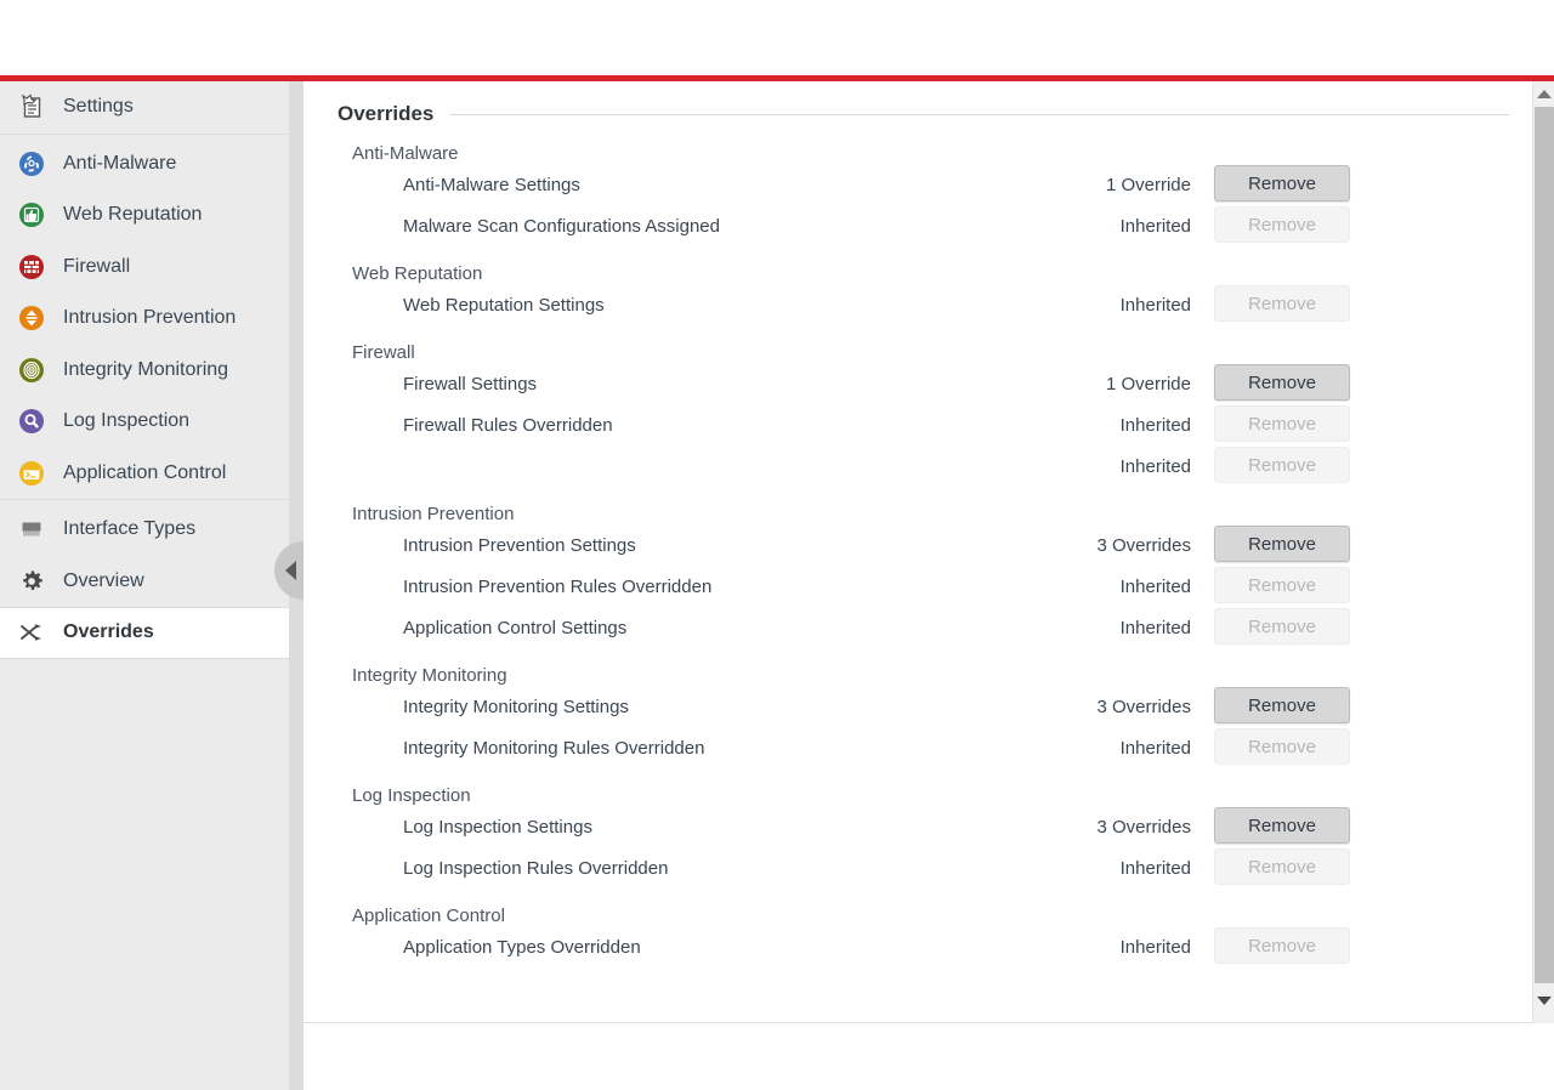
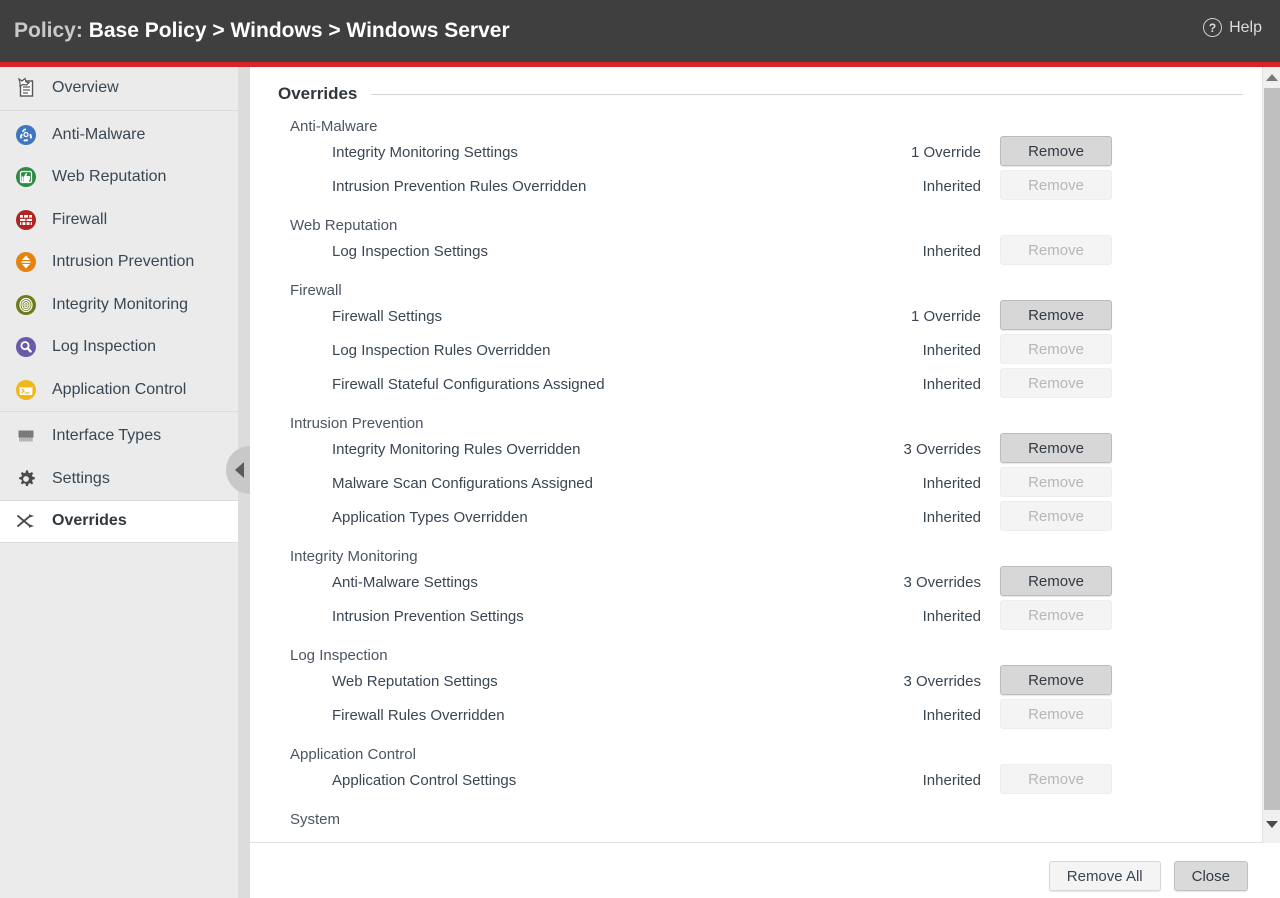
+ Policy: Base Policy > Windows > Windows Server
+ ?
+ Help
- Settings
+ Overview
  Anti-Malware
  Web Reputation
  Firewall
  Intrusion Prevention
  Integrity Monitoring
  Log Inspection
  Application Control
  Interface Types
- Overview
+ Settings
  Overrides
  Overrides
  Anti-Malware
- Anti-Malware Settings
+ Integrity Monitoring Settings
  1 Override
  Remove
- Malware Scan Configurations Assigned
+ Intrusion Prevention Rules Overridden
  Inherited
  Remove
  Web Reputation
- Web Reputation Settings
+ Log Inspection Settings
  Inherited
  Remove
  Firewall
  Firewall Settings
  1 Override
  Remove
- Firewall Rules Overridden
+ Log Inspection Rules Overridden
  Inherited
  Remove
+ Firewall Stateful Configurations Assigned
  Inherited
  Remove
  Intrusion Prevention
- Intrusion Prevention Settings
+ Integrity Monitoring Rules Overridden
  3 Overrides
  Remove
- Intrusion Prevention Rules Overridden
+ Malware Scan Configurations Assigned
  Inherited
  Remove
- Application Control Settings
+ Application Types Overridden
  Inherited
  Remove
  Integrity Monitoring
- Integrity Monitoring Settings
+ Anti-Malware Settings
  3 Overrides
  Remove
- Integrity Monitoring Rules Overridden
+ Intrusion Prevention Settings
  Inherited
  Remove
  Log Inspection
- Log Inspection Settings
+ Web Reputation Settings
  3 Overrides
  Remove
- Log Inspection Rules Overridden
+ Firewall Rules Overridden
  Inherited
  Remove
  Application Control
- Application Types Overridden
+ Application Control Settings
  Inherited
  Remove
+ System
+ Remove All
+ Close
